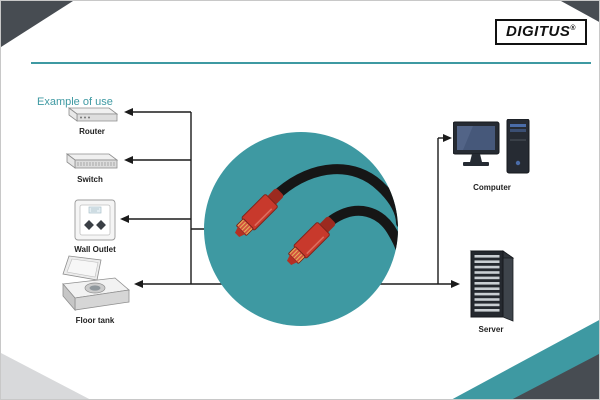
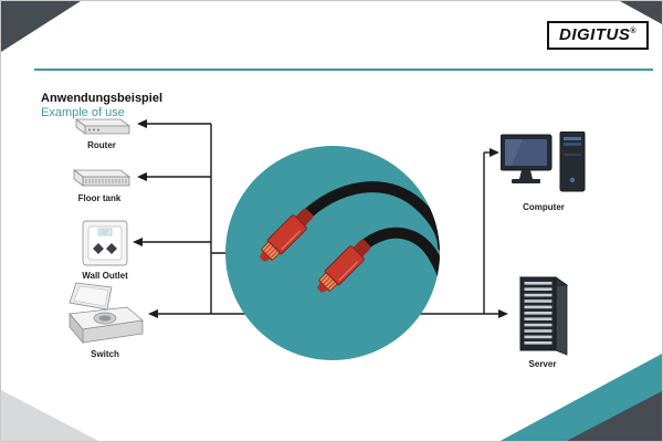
  DIGITUS
+ Anwendungsbeispiel
  Example of use
  Router
- Switch
+ Floor tank
  Wall Outlet
- Floor tank
+ Switch
  Computer
  Server
